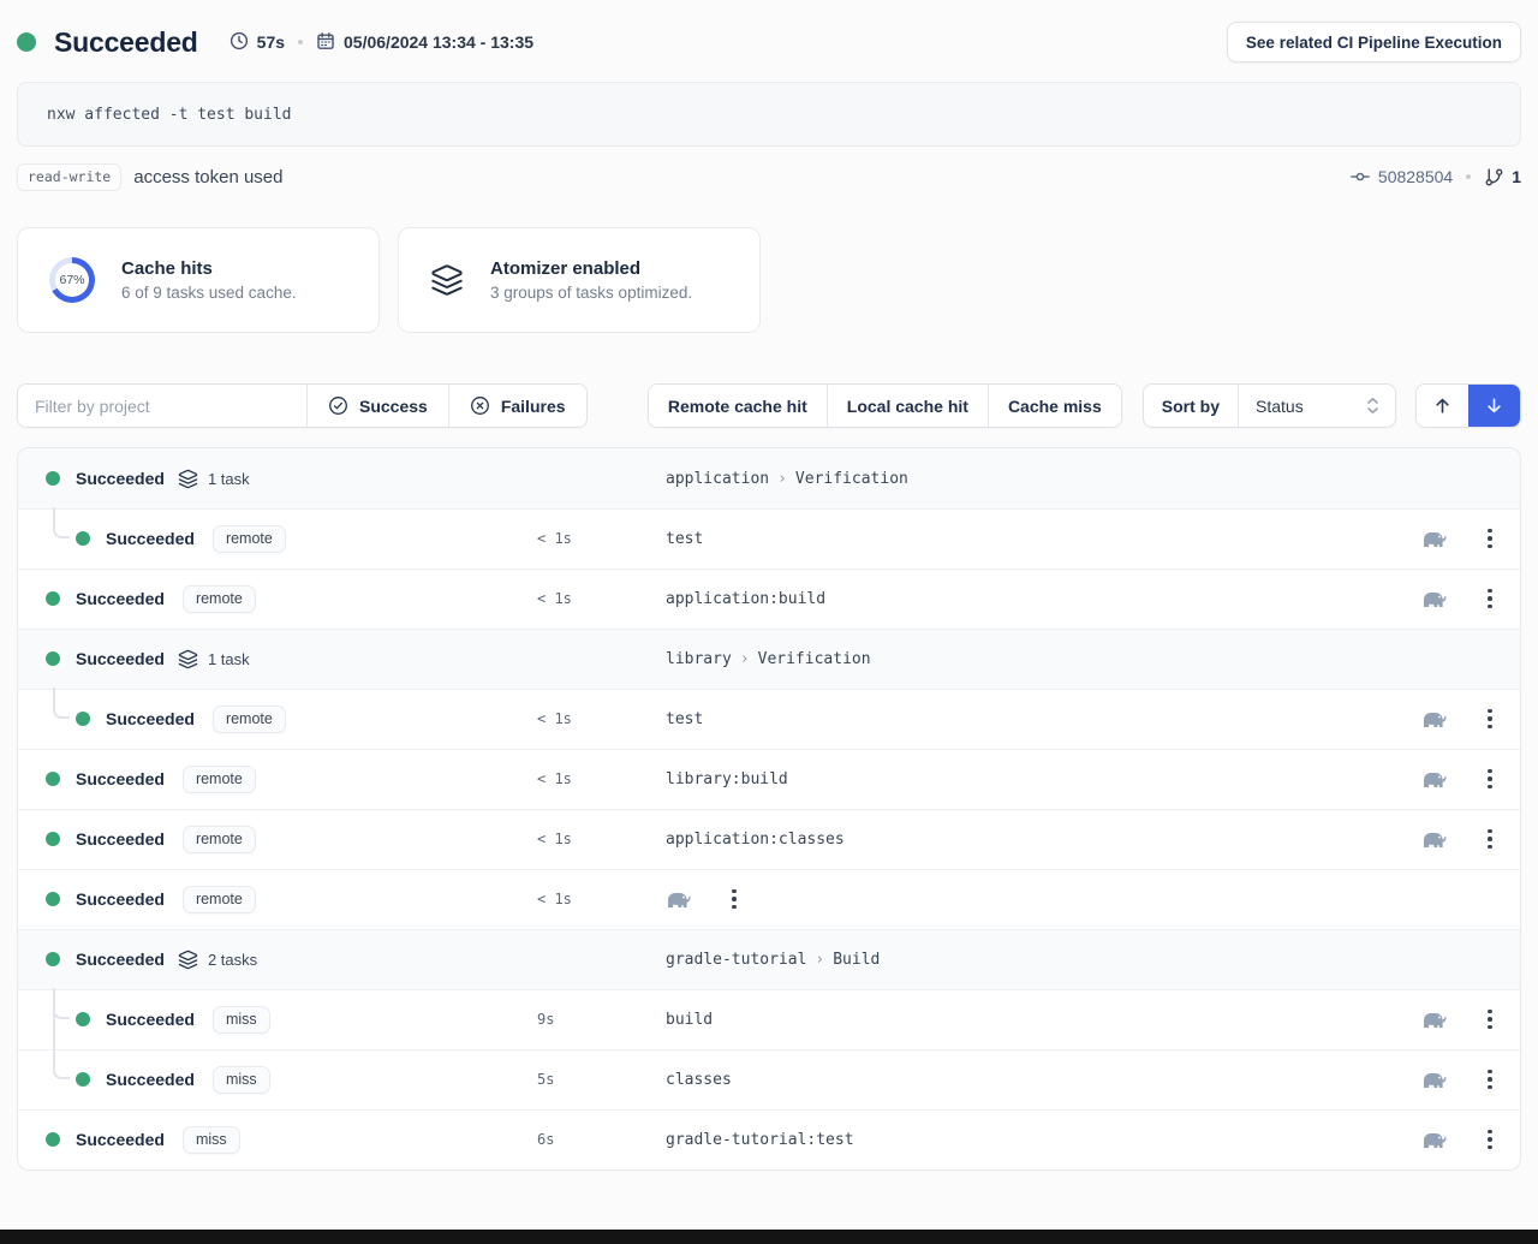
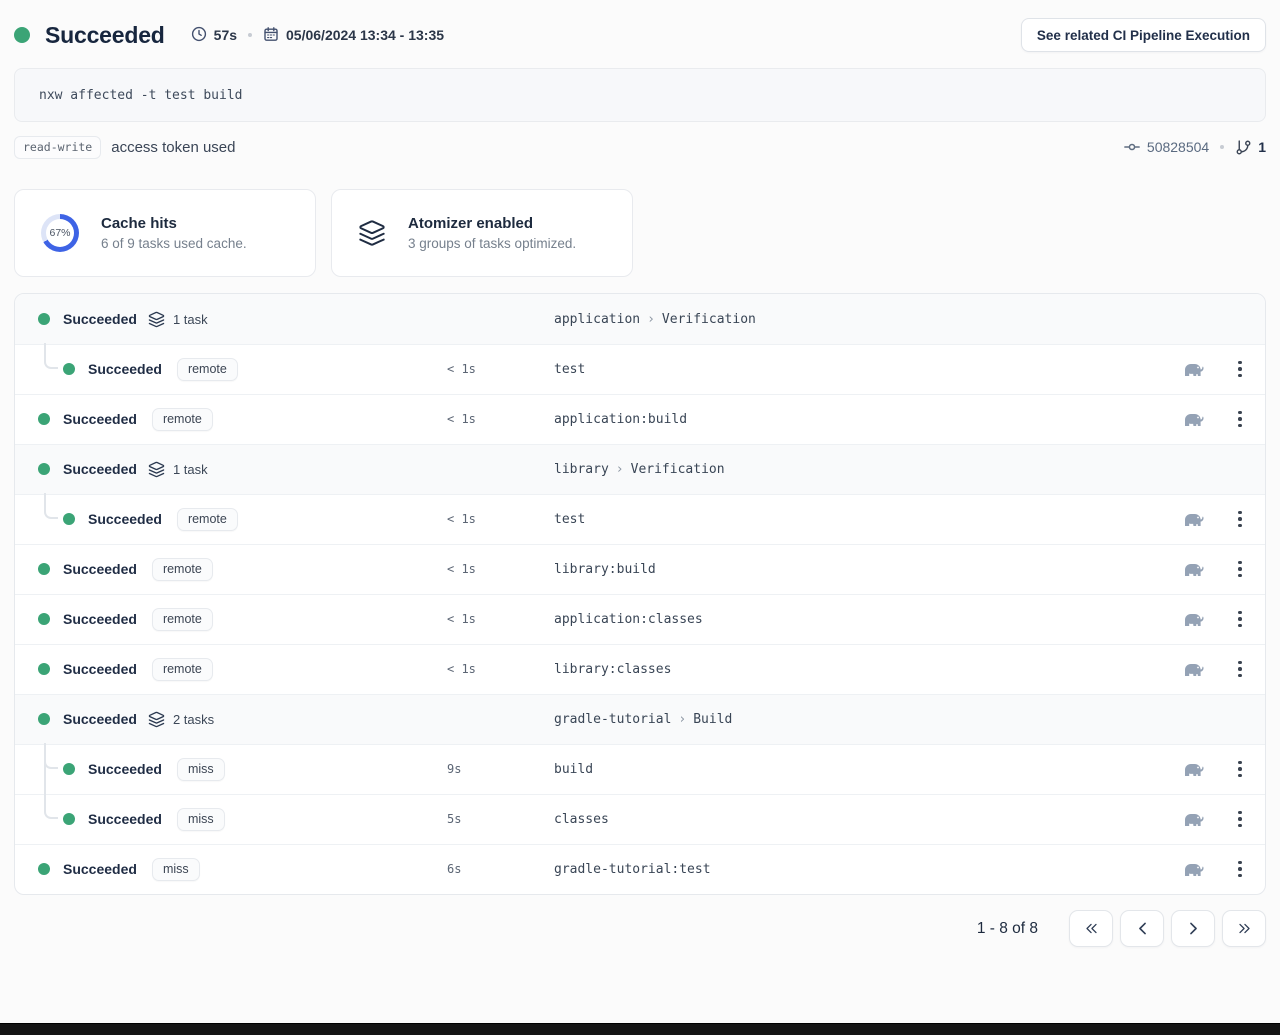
  Succeeded
  57s
  05/06/2024 13:34 - 13:35
  See related CI Pipeline Execution
  nxw affected -t test build
  read-write
  access token used
  50828504
  1
  67%
  Cache hits
  6 of 9 tasks used cache.
  Atomizer enabled
  3 groups of tasks optimized.
- Filter by project
- Success
- Failures
- Remote cache hit
- Local cache hit
- Cache miss
- Sort by
- Status
  Succeeded
  1 task
  application › Verification
  Succeeded
  remote
  < 1s
  test
  Succeeded
  remote
  < 1s
  application:build
  Succeeded
  1 task
  library › Verification
  Succeeded
  remote
  < 1s
  test
  Succeeded
  remote
  < 1s
  library:build
  Succeeded
  remote
  < 1s
  application:classes
  Succeeded
  remote
  < 1s
+ library:classes
  Succeeded
  2 tasks
  gradle-tutorial › Build
  Succeeded
  miss
  9s
  build
  Succeeded
  miss
  5s
  classes
  Succeeded
  miss
  6s
  gradle-tutorial:test
+ 1 - 8 of 8
